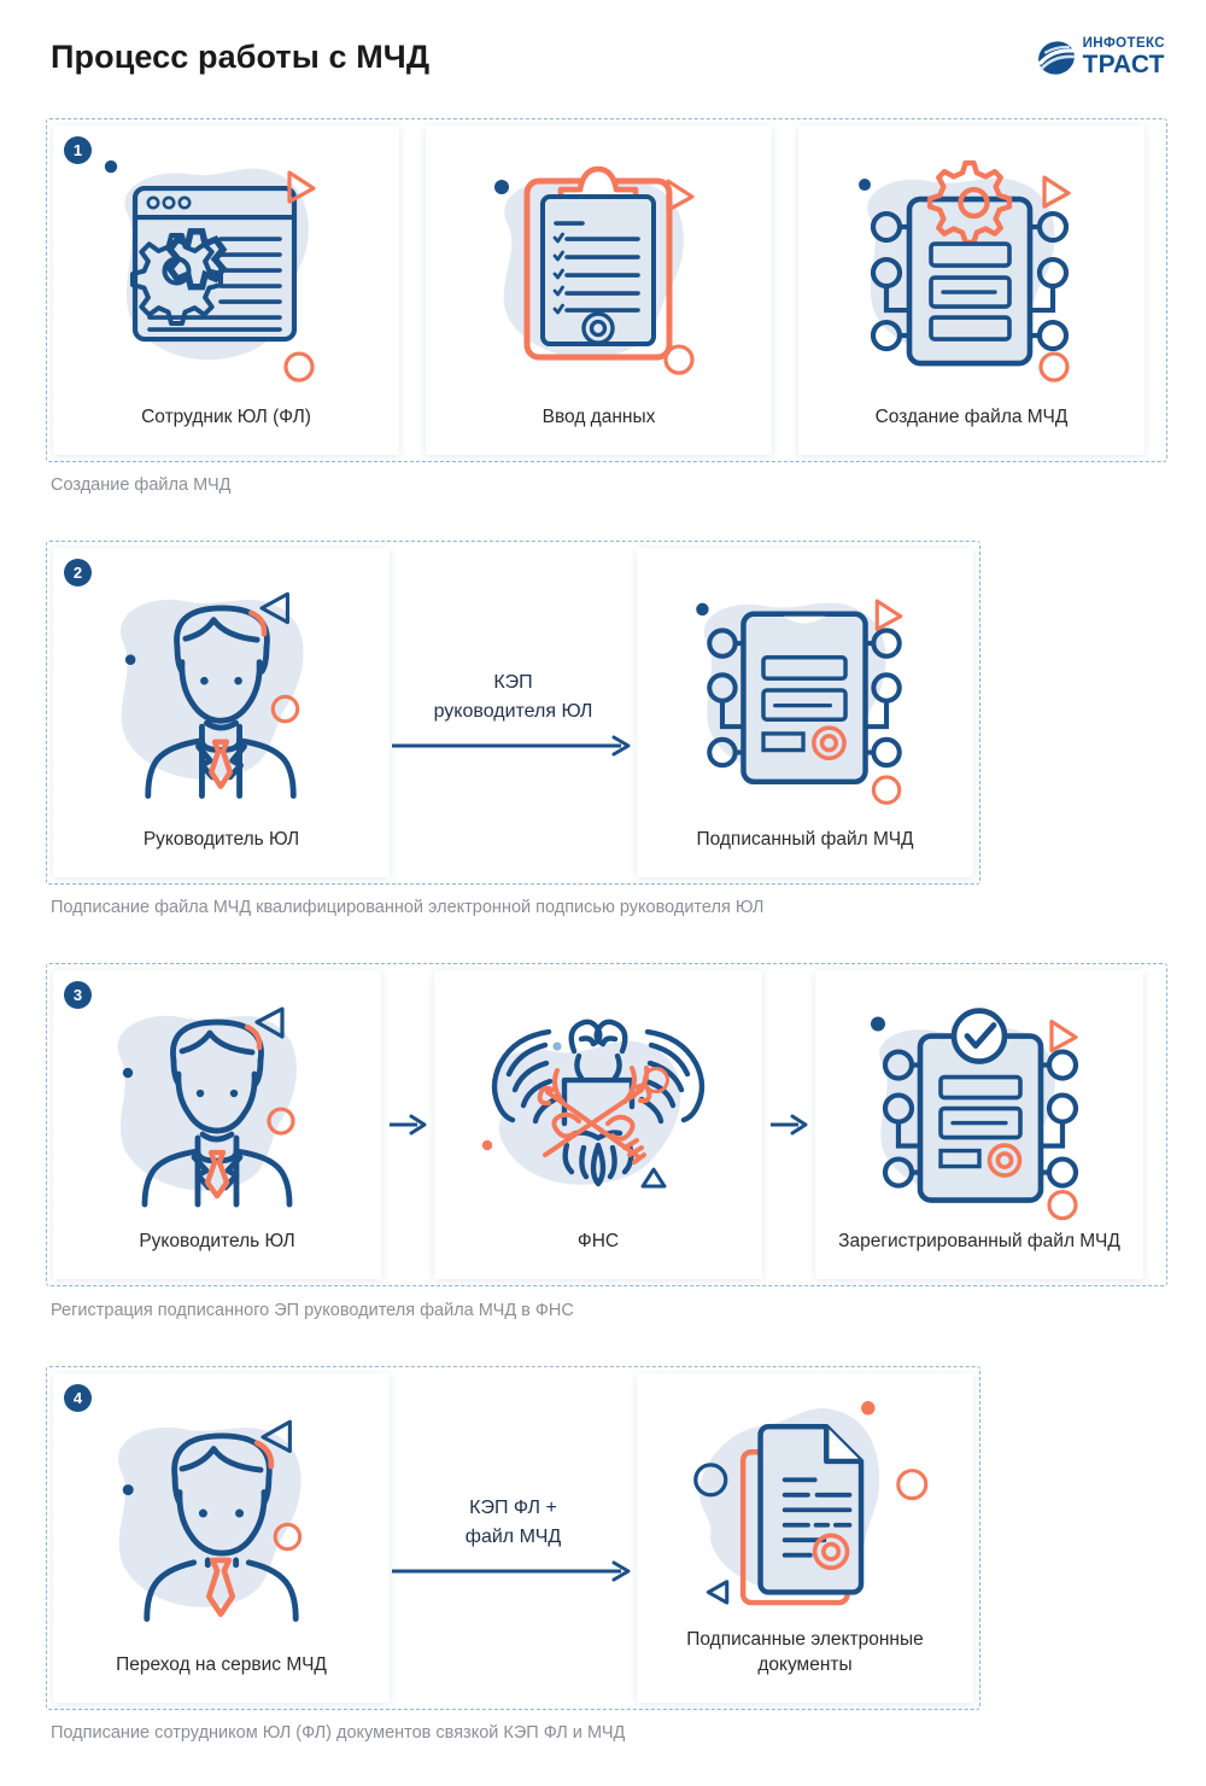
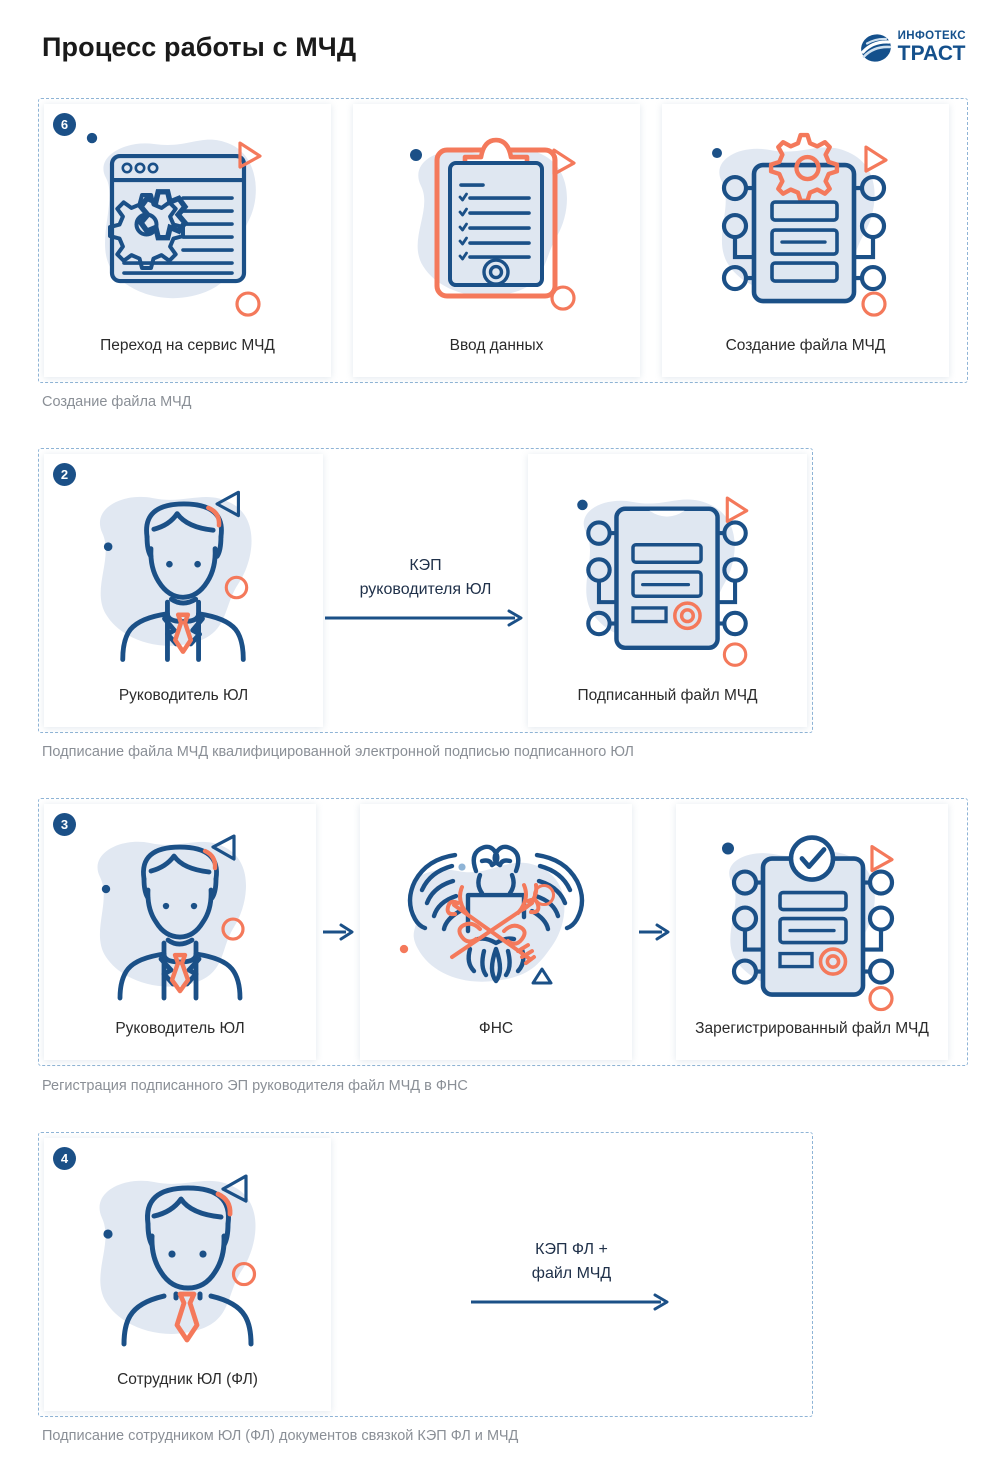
  Процесс работы с МЧД
  ИНФОТЕКС
  ТРАСТ
- 1
+ 6
- Сотрудник ЮЛ (ФЛ)
+ Переход на сервис МЧД
  Ввод данных
  Создание файла МЧД
  Создание файла МЧД
  2
  Руководитель ЮЛ
  КЭП
  руководителя ЮЛ
  Подписанный файл МЧД
- Подписание файла МЧД квалифицированной электронной подписью руководителя ЮЛ
+ Подписание файла МЧД квалифицированной электронной подписью подписанного ЮЛ
  3
  Руководитель ЮЛ
  ФНС
  Зарегистрированный файл МЧД
- Регистрация подписанного ЭП руководителя файла МЧД в ФНС
+ Регистрация подписанного ЭП руководителя файл МЧД в ФНС
  4
- Переход на сервис МЧД
+ Сотрудник ЮЛ (ФЛ)
  КЭП ФЛ +
  файл МЧД
- Подписанные электронные документы
  Подписание сотрудником ЮЛ (ФЛ) документов связкой КЭП ФЛ и МЧД
